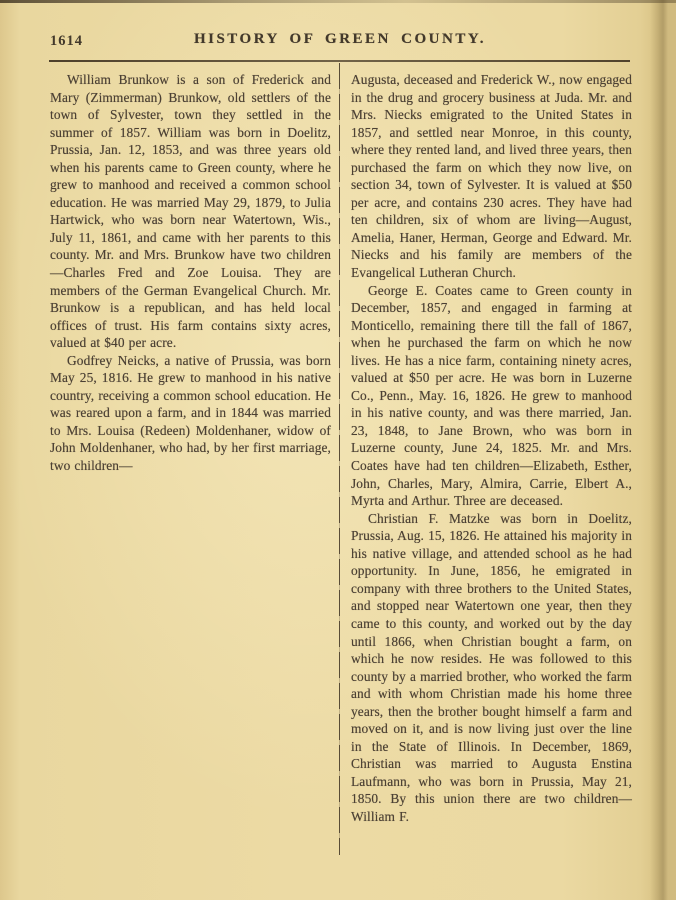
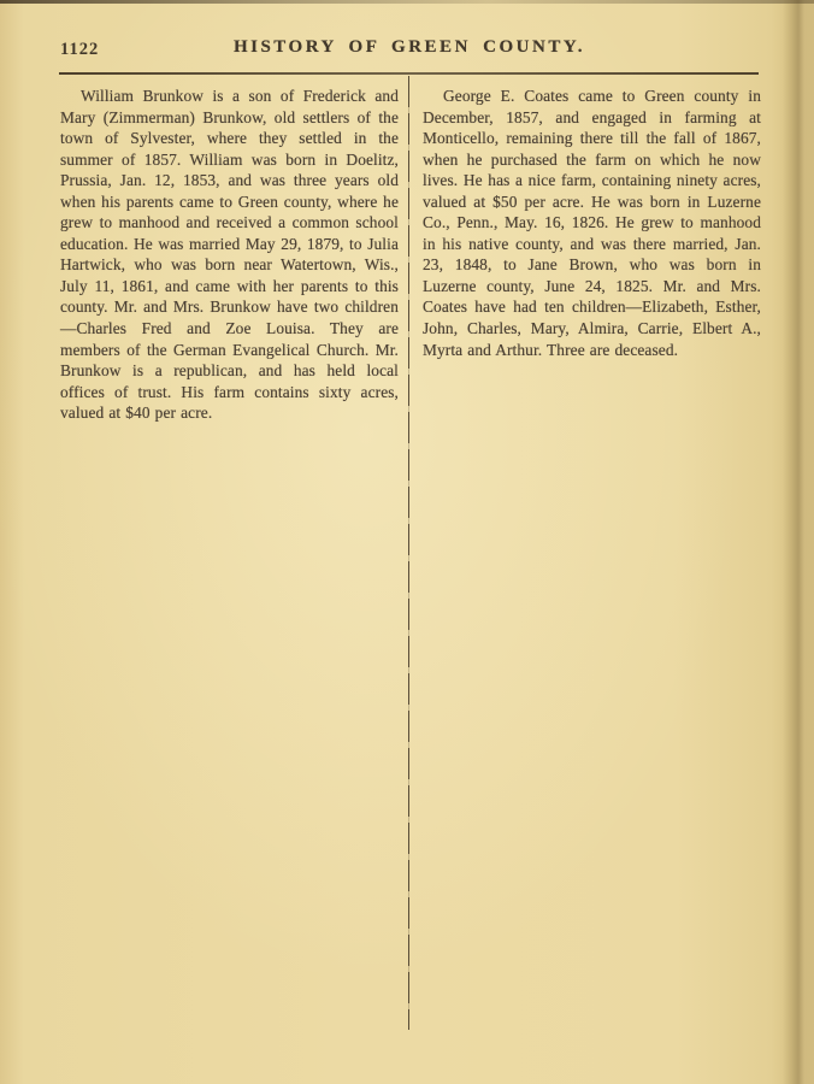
- 1614
+ 1122
  HISTORY OF GREEN COUNTY.
- William Brunkow is a son of Frederick and Mary (Zimmerman) Brunkow, old settlers of the town of Sylvester, town they settled in the summer of 1857. William was born in Doelitz, Prussia, Jan. 12, 1853, and was three years old when his parents came to Green county, where he grew to manhood and received a common school education. He was married May 29, 1879, to Julia Hartwick, who was born near Watertown, Wis., July 11, 1861, and came with her parents to this county. Mr. and Mrs. Brunkow have two children—Charles Fred and Zoe Louisa. They are members of the German Evangelical Church. Mr. Brunkow is a republican, and has held local offices of trust. His farm contains sixty acres, valued at $40 per acre.
+ William Brunkow is a son of Frederick and Mary (Zimmerman) Brunkow, old settlers of the town of Sylvester, where they settled in the summer of 1857. William was born in Doelitz, Prussia, Jan. 12, 1853, and was three years old when his parents came to Green county, where he grew to manhood and received a common school education. He was married May 29, 1879, to Julia Hartwick, who was born near Watertown, Wis., July 11, 1861, and came with her parents to this county. Mr. and Mrs. Brunkow have two children—Charles Fred and Zoe Louisa. They are members of the German Evangelical Church. Mr. Brunkow is a republican, and has held local offices of trust. His farm contains sixty acres, valued at $40 per acre.
- Godfrey Neicks, a native of Prussia, was born May 25, 1816. He grew to manhood in his native country, receiving a common school education. He was reared upon a farm, and in 1844 was married to Mrs. Louisa (Redeen) Moldenhaner, widow of John Moldenhaner, who had, by her first marriage, two children—
- Augusta, deceased and Frederick W., now engaged in the drug and grocery business at Juda. Mr. and Mrs. Niecks emigrated to the United States in 1857, and settled near Monroe, in this county, where they rented land, and lived three years, then purchased the farm on which they now live, on section 34, town of Sylvester. It is valued at $50 per acre, and contains 230 acres. They have had ten children, six of whom are living—August, Amelia, Haner, Herman, George and Edward. Mr. Niecks and his family are members of the Evangelical Lutheran Church.
  George E. Coates came to Green county in December, 1857, and engaged in farming at Monticello, remaining there till the fall of 1867, when he purchased the farm on which he now lives. He has a nice farm, containing ninety acres, valued at $50 per acre. He was born in Luzerne Co., Penn., May. 16, 1826. He grew to manhood in his native county, and was there married, Jan. 23, 1848, to Jane Brown, who was born in Luzerne county, June 24, 1825. Mr. and Mrs. Coates have had ten children—Elizabeth, Esther, John, Charles, Mary, Almira, Carrie, Elbert A., Myrta and Arthur. Three are deceased.
- Christian F. Matzke was born in Doelitz, Prussia, Aug. 15, 1826. He attained his majority in his native village, and attended school as he had opportunity. In June, 1856, he emigrated in company with three brothers to the United States, and stopped near Watertown one year, then they came to this county, and worked out by the day until 1866, when Christian bought a farm, on which he now resides. He was followed to this county by a married brother, who worked the farm and with whom Christian made his home three years, then the brother bought himself a farm and moved on it, and is now living just over the line in the State of Illinois. In December, 1869, Christian was married to Augusta Enstina Laufmann, who was born in Prussia, May 21, 1850. By this union there are two children—William F.
